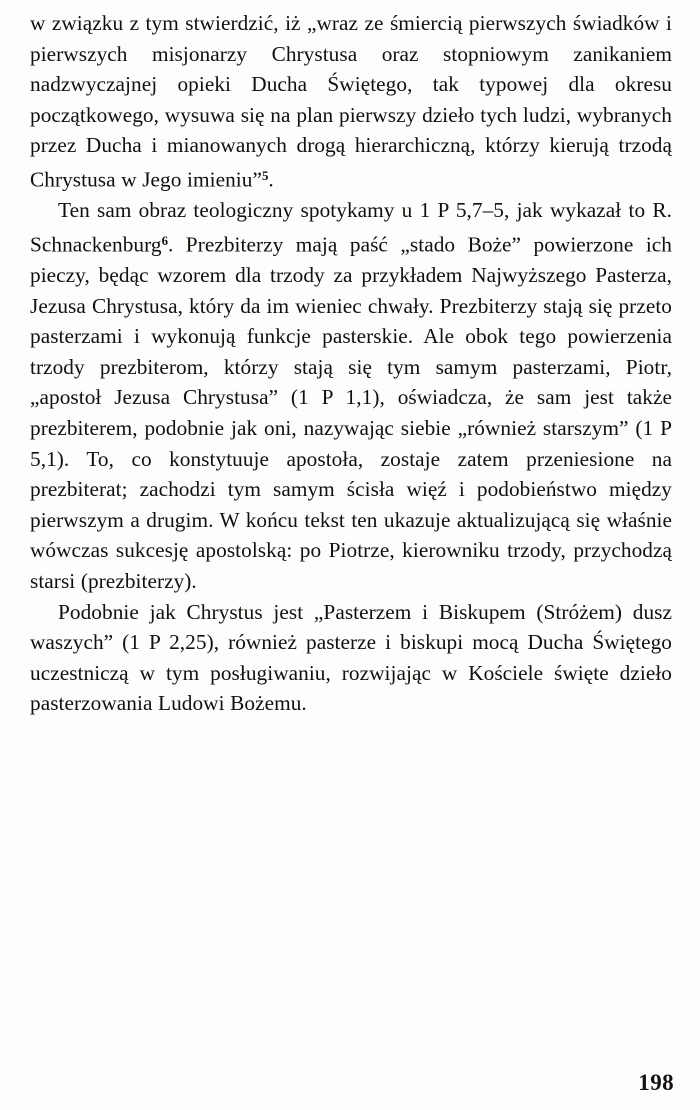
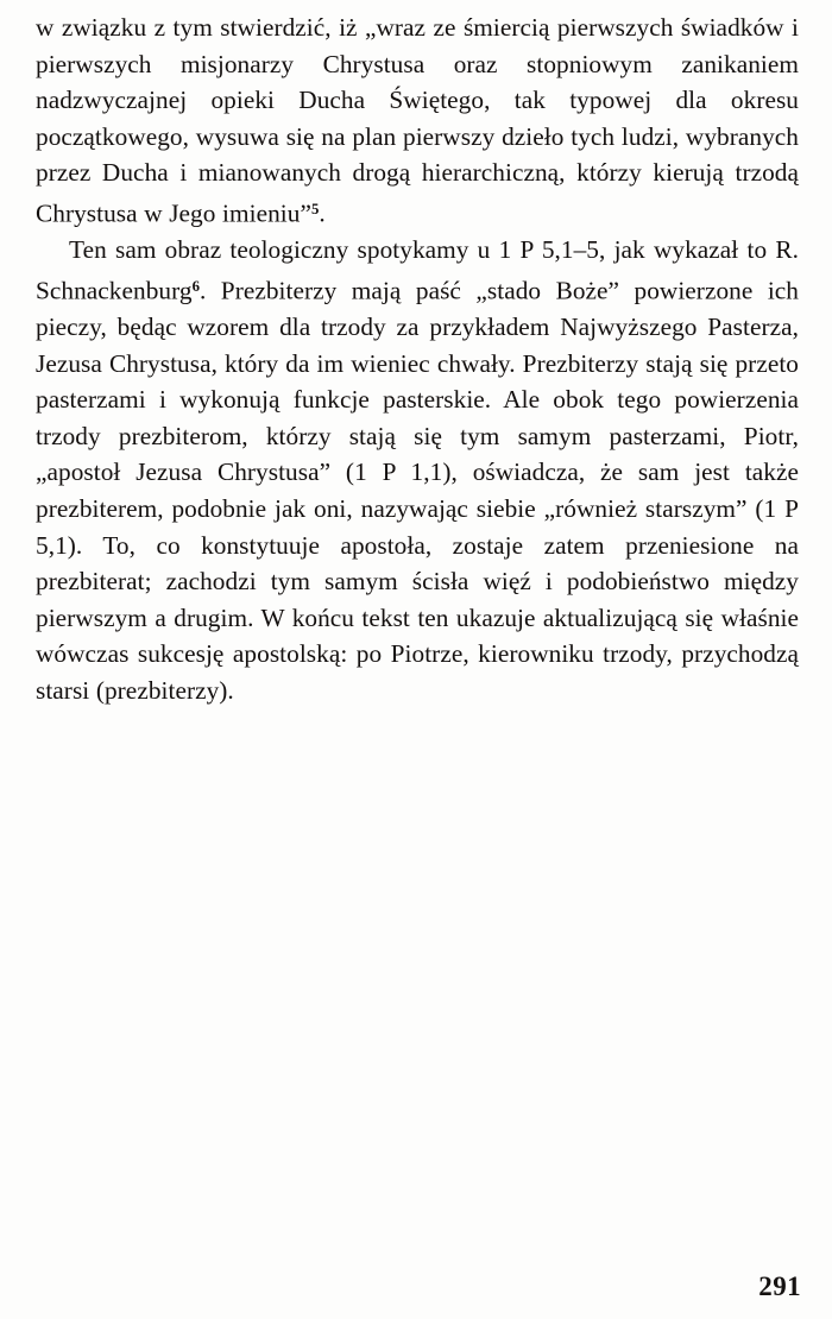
  w związku z tym stwierdzić, iż „wraz ze śmiercią pierwszych świadków i pierwszych misjonarzy Chrystusa oraz stopniowym zanikaniem nadzwyczajnej opieki Ducha Świętego, tak typowej dla okresu początkowego, wysuwa się na plan pierwszy dzieło tych ludzi, wybranych przez Ducha i mianowanych drogą hierarchiczną, którzy kierują trzodą Chrystusa w Jego imieniu”5.
- Ten sam obraz teologiczny spotykamy u 1 P 5,7–5, jak wykazał to R. Schnackenburg6. Prezbiterzy mają paść „stado Boże” powierzone ich pieczy, będąc wzorem dla trzody za przykładem Najwyższego Pasterza, Jezusa Chrystusa, który da im wieniec chwały. Prezbiterzy stają się przeto pasterzami i wykonują funkcje pasterskie. Ale obok tego powierzenia trzody prezbiterom, którzy stają się tym samym pasterzami, Piotr, „apostoł Jezusa Chrystusa” (1 P 1,1), oświadcza, że sam jest także prezbiterem, podobnie jak oni, nazywając siebie „również starszym” (1 P 5,1). To, co konstytuuje apostoła, zostaje zatem przeniesione na prezbiterat; zachodzi tym samym ścisła więź i podobieństwo między pierwszym a drugim. W końcu tekst ten ukazuje aktualizującą się właśnie wówczas sukcesję apostolską: po Piotrze, kierowniku trzody, przychodzą starsi (prezbiterzy).
+ Ten sam obraz teologiczny spotykamy u 1 P 5,1–5, jak wykazał to R. Schnackenburg6. Prezbiterzy mają paść „stado Boże” powierzone ich pieczy, będąc wzorem dla trzody za przykładem Najwyższego Pasterza, Jezusa Chrystusa, który da im wieniec chwały. Prezbiterzy stają się przeto pasterzami i wykonują funkcje pasterskie. Ale obok tego powierzenia trzody prezbiterom, którzy stają się tym samym pasterzami, Piotr, „apostoł Jezusa Chrystusa” (1 P 1,1), oświadcza, że sam jest także prezbiterem, podobnie jak oni, nazywając siebie „również starszym” (1 P 5,1). To, co konstytuuje apostoła, zostaje zatem przeniesione na prezbiterat; zachodzi tym samym ścisła więź i podobieństwo między pierwszym a drugim. W końcu tekst ten ukazuje aktualizującą się właśnie wówczas sukcesję apostolską: po Piotrze, kierowniku trzody, przychodzą starsi (prezbiterzy).
- Podobnie jak Chrystus jest „Pasterzem i Biskupem (Stróżem) dusz waszych” (1 P 2,25), również pasterze i biskupi mocą Ducha Świętego uczestniczą w tym posługiwaniu, rozwijając w Kościele święte dzieło pasterzowania Ludowi Bożemu.
- 198
+ 291
